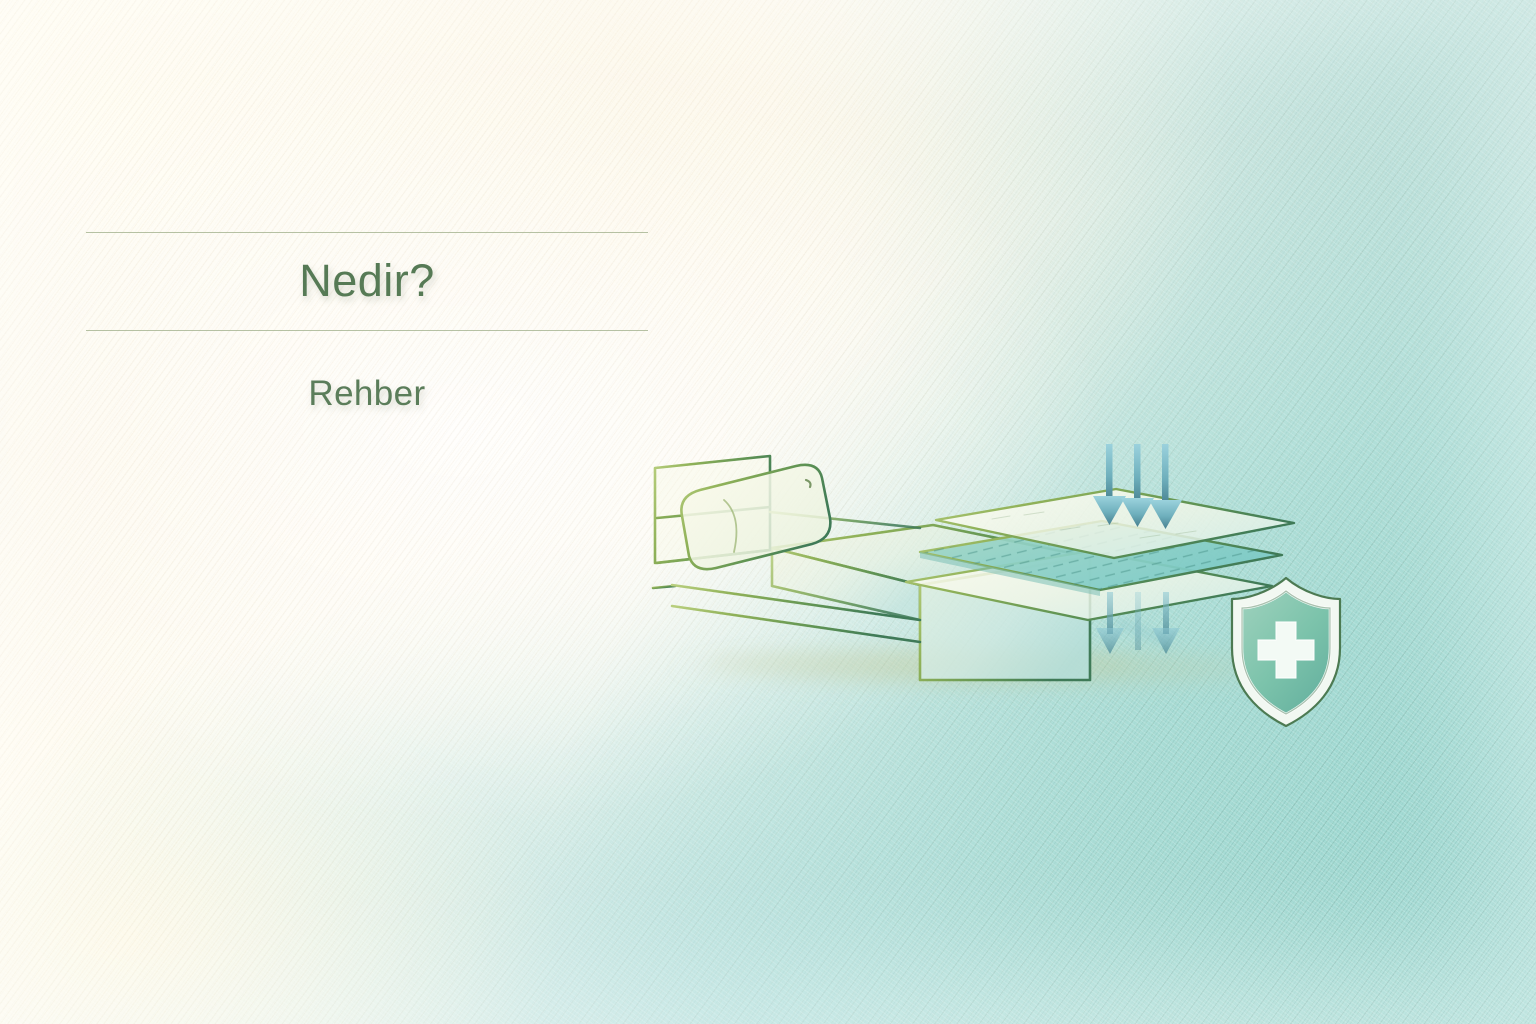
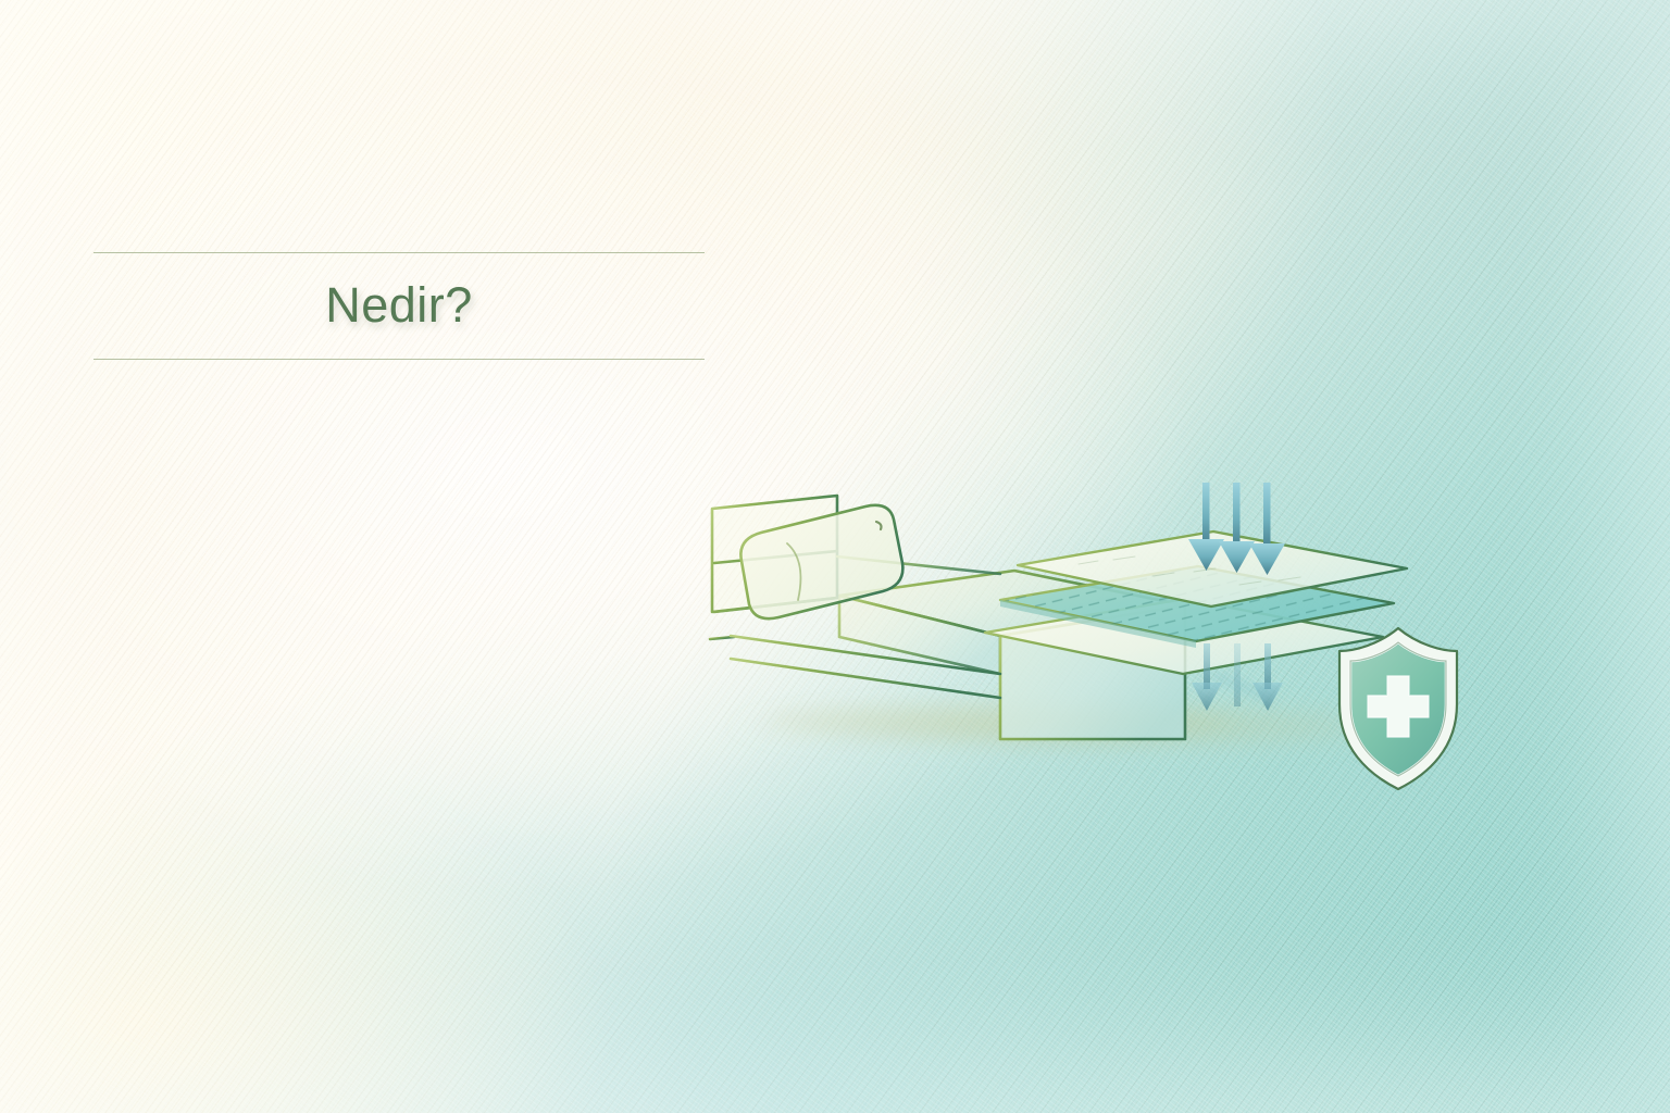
  Nedir?
- Rehber
